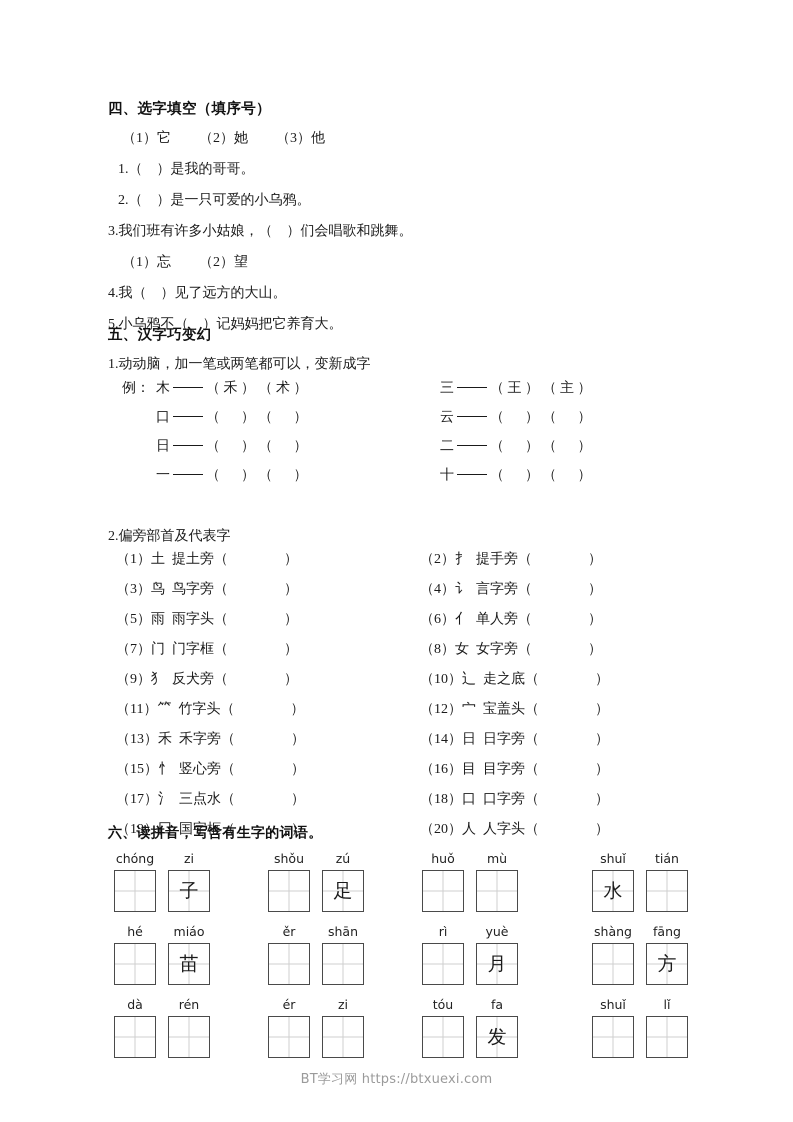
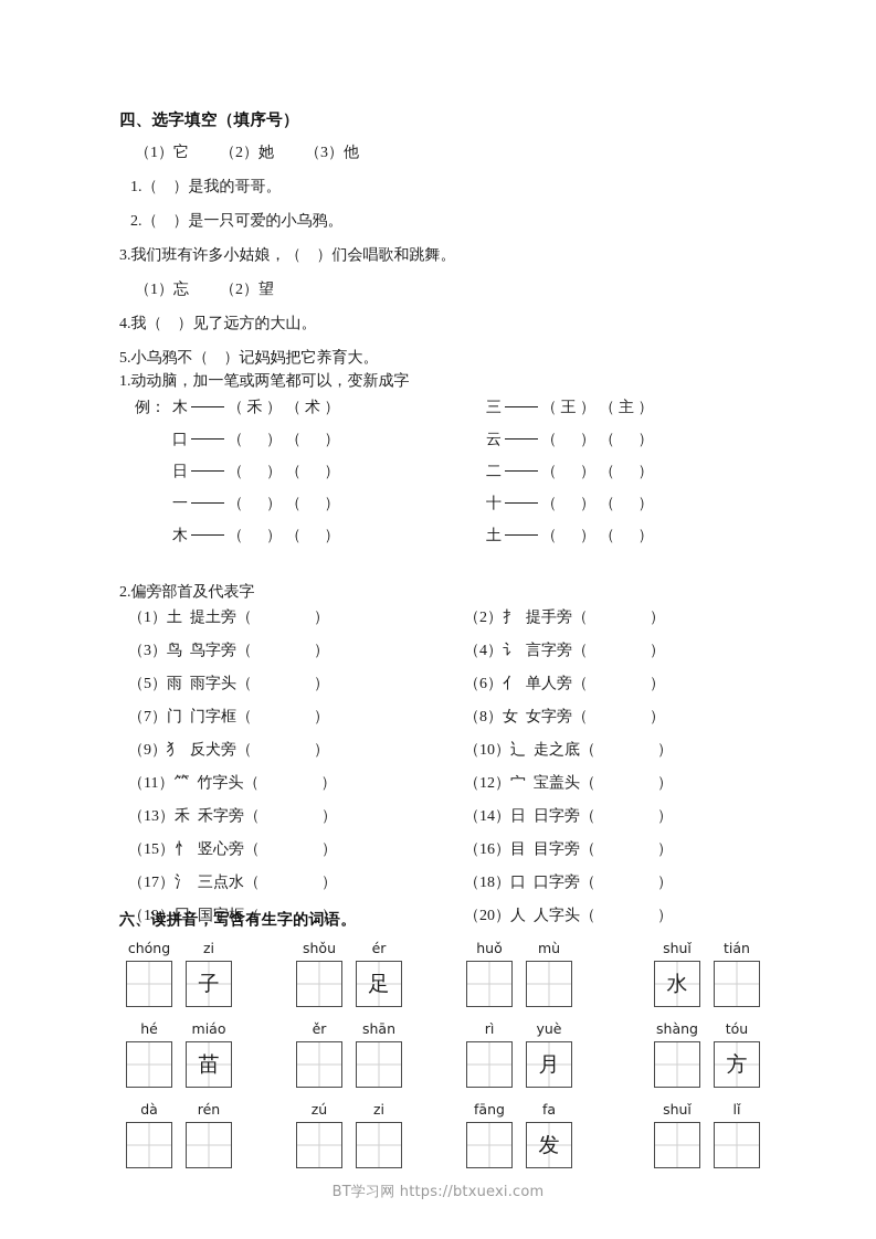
  四、选字填空（填序号）
  （1）它 （2）她 （3）他
  1.（ ）是我的哥哥。
  2.（ ）是一只可爱的小乌鸦。
  3.我们班有许多小姑娘，（ ）们会唱歌和跳舞。
  （1）忘 （2）望
  4.我（ ）见了远方的大山。
  5.小乌鸦不（ ）记妈妈把它养育大。
- 五、汉字巧变幻
  1.动动脑，加一笔或两笔都可以，变新成字
  例：	木 （ 禾 ） （ 术 ）		三 （ 王 ） （ 主 ）
  	口 （ ） （ ）		云 （ ） （ ）
  	日 （ ） （ ）		二 （ ） （ ）
  	一 （ ） （ ）		十 （ ） （ ）
+ 	木 （ ） （ ）		土 （ ） （ ）
  2.偏旁部首及代表字
  （1）土 提土旁（ ）		（2）扌 提手旁（ ）
  （3）鸟 鸟字旁（ ）		（4）讠 言字旁（ ）
  （5）雨 雨字头（ ）		（6）亻 单人旁（ ）
  （7）门 门字框（ ）		（8）女 女字旁（ ）
  （9）犭 反犬旁（ ）		（10）辶 走之底（ ）
  （11）⺮ 竹字头（ ）		（12）宀 宝盖头（ ）
  （13）禾 禾字旁（ ）		（14）日 日字旁（ ）
  （15）忄 竖心旁（ ）		（16）目 目字旁（ ）
  （17）氵 三点水（ ）		（18）口 口字旁（ ）
  （19）囗 国字框（ ）		（20）人 人字头（ ）
  六、读拼音，写含有生字的词语。
  chóng
  zi
  子
  shǒu
- zú
+ ér
  足
  huǒ
  mù
  shuǐ
  水
  tián
  hé
  miáo
  苗
  ěr
  shān
  rì
  yuè
  月
  shàng
- fāng
+ tóu
  方
  dà
  rén
- ér
+ zú
  zi
- tóu
+ fāng
  fa
  发
  shuǐ
  lǐ
  BT学习网 https://btxuexi.com
